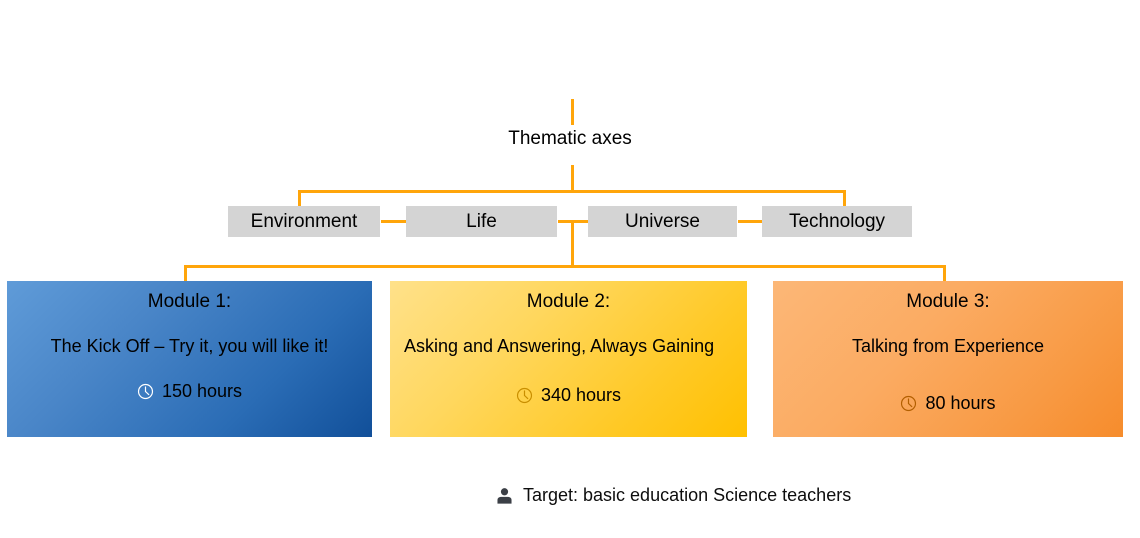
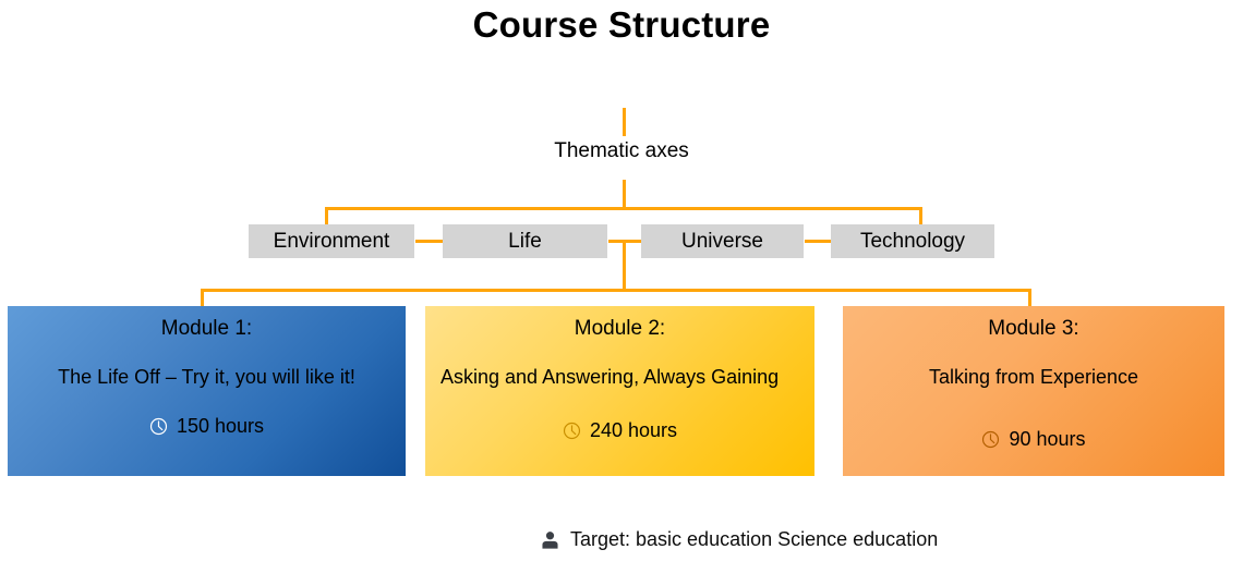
+ Course Structure
  Thematic axes
  Environment
  Life
  Universe
  Technology
  Module 1:
- The Kick Off – Try it, you will like it!
+ The Life Off – Try it, you will like it!
  150 hours
  Module 2:
  Asking and Answering, Always Gaining
- 340 hours
+ 240 hours
  Module 3:
  Talking from Experience
- 80 hours
+ 90 hours
- Target: basic education Science teachers
+ Target: basic education Science education
